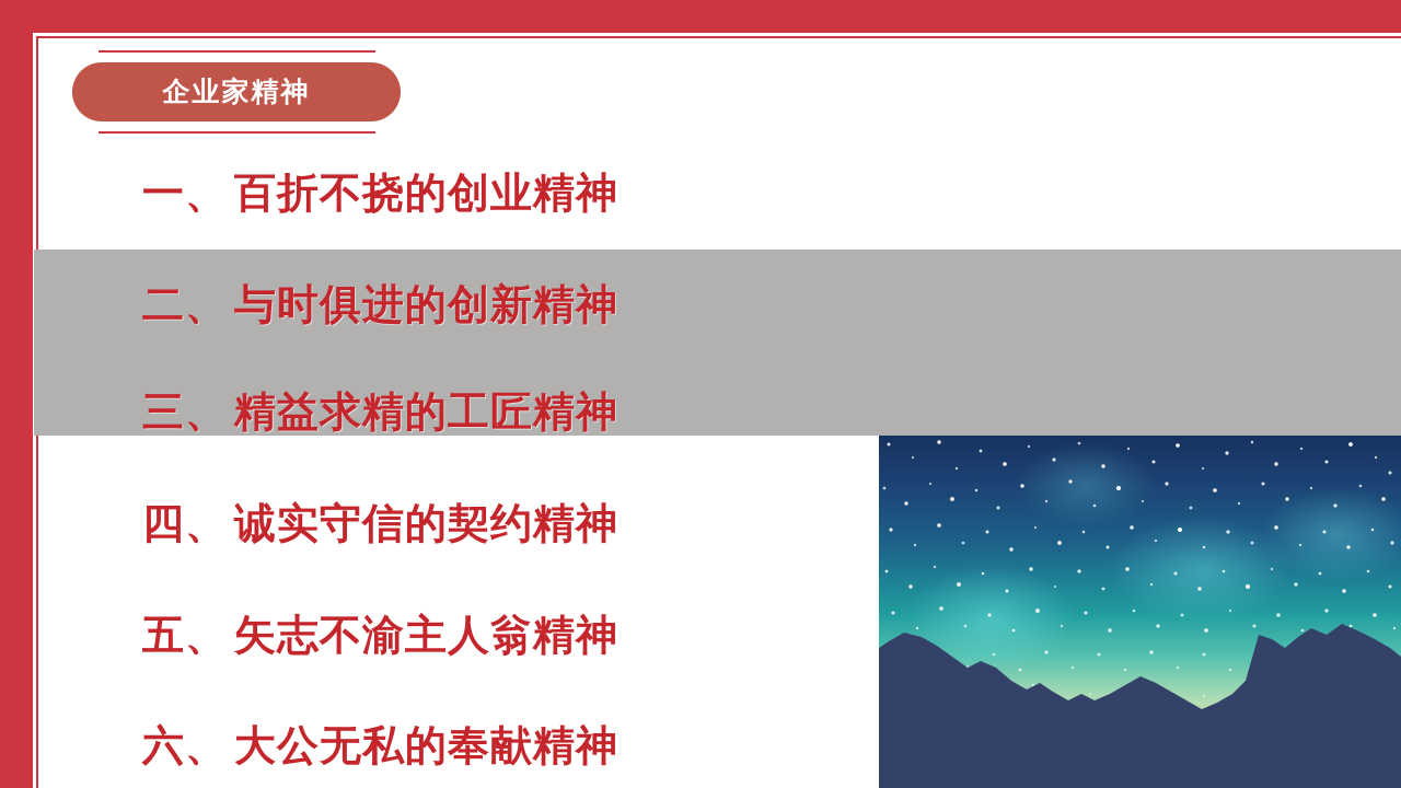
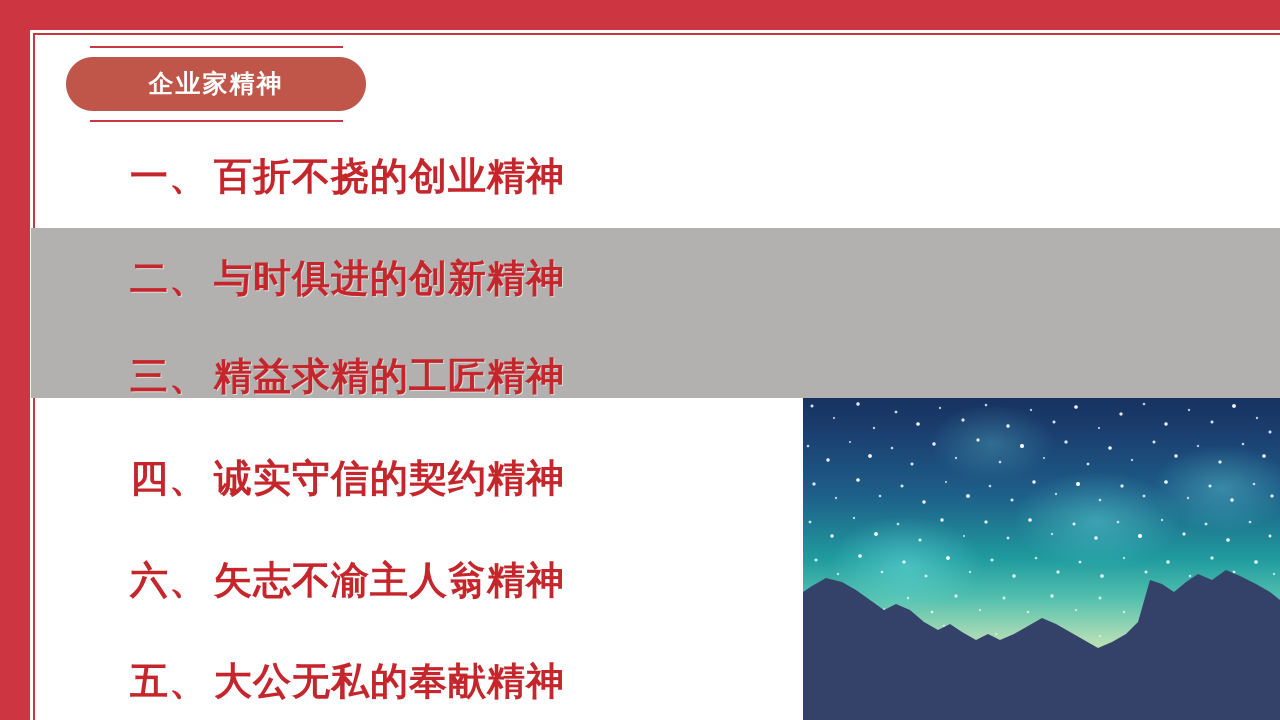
  企业家精神
  一、
  百折不挠的创业精神
  二、
  与时俱进的创新精神
  三、
  精益求精的工匠精神
  四、
  诚实守信的契约精神
- 五、
+ 六、
  矢志不渝主人翁精神
- 六、
+ 五、
  大公无私的奉献精神
